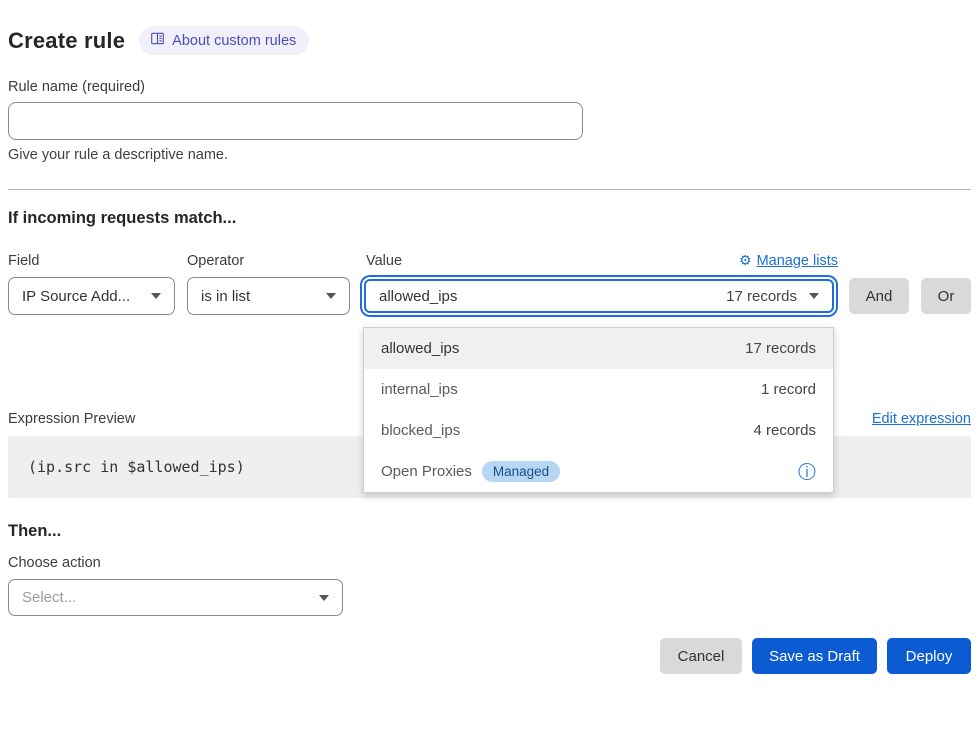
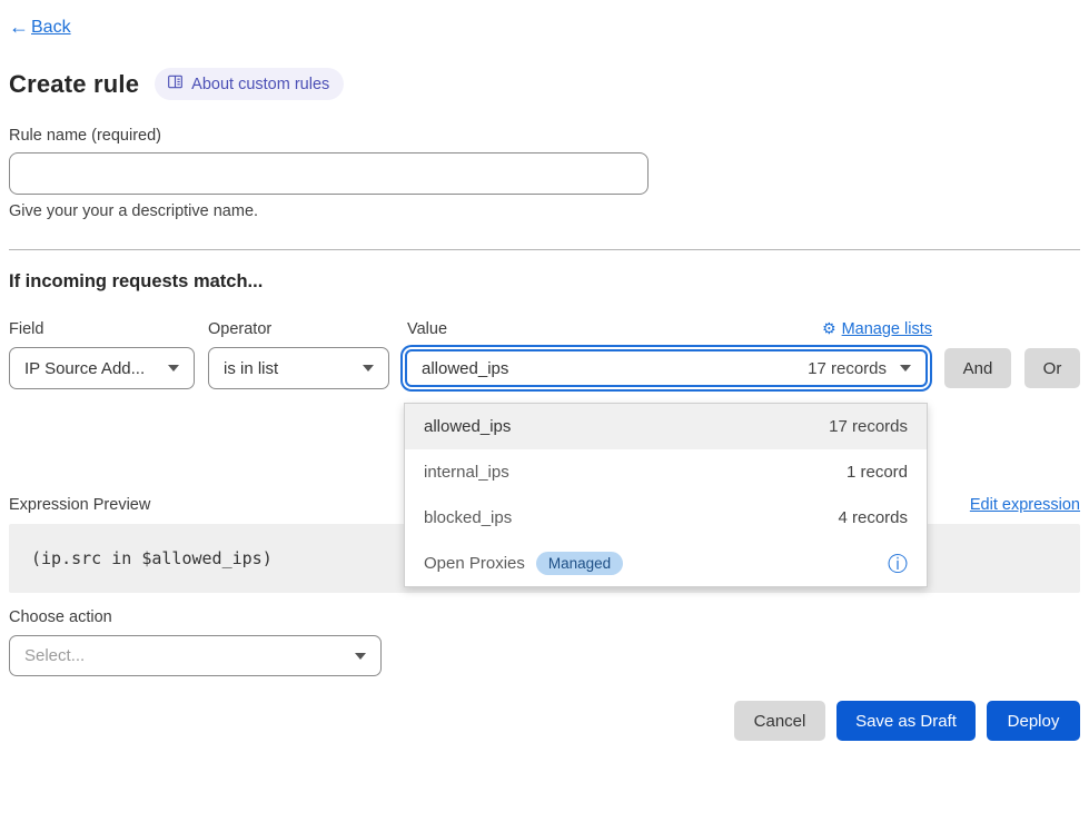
+ ←
+ Back
  Create rule
  About custom rules
  Rule name (required)
- Give your rule a descriptive name.
+ Give your your a descriptive name.
  If incoming requests match...
  Field
  Operator
  Value
  ⚙
  Manage lists
  IP Source Add...
  is in list
  allowed_ips
  17 records
  And
  Or
  allowed_ips
  17 records
  internal_ips
  1 record
  blocked_ips
  4 records
  Open Proxies
  Managed
  ⓘ
  Expression Preview
  Edit expression
  (ip.src in $allowed_ips)
- Then...
  Choose action
  Select...
  Cancel
  Save as Draft
  Deploy
